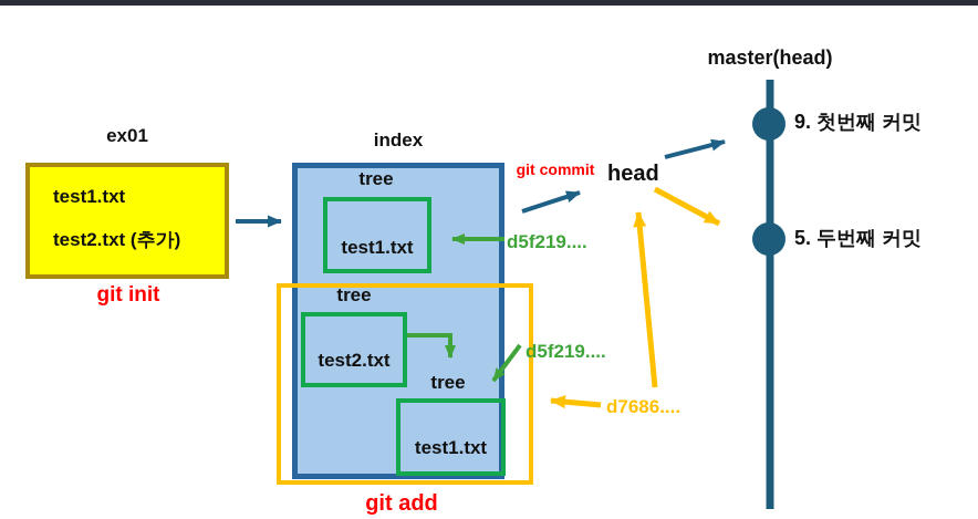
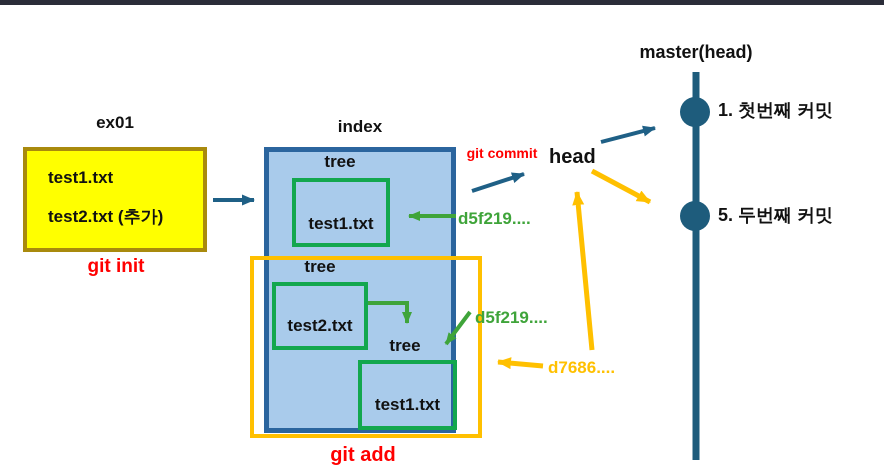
  ex01
  test1.txt
  test2.txt (추가)
  git init
  index
  tree
  test1.txt
  tree
  test2.txt
  tree
  test1.txt
  git add
  git commit
  head
  d5f219....
  d5f219....
  d7686....
  master(head)
- 9. 첫번째 커밋
+ 1. 첫번째 커밋
  5. 두번째 커밋
